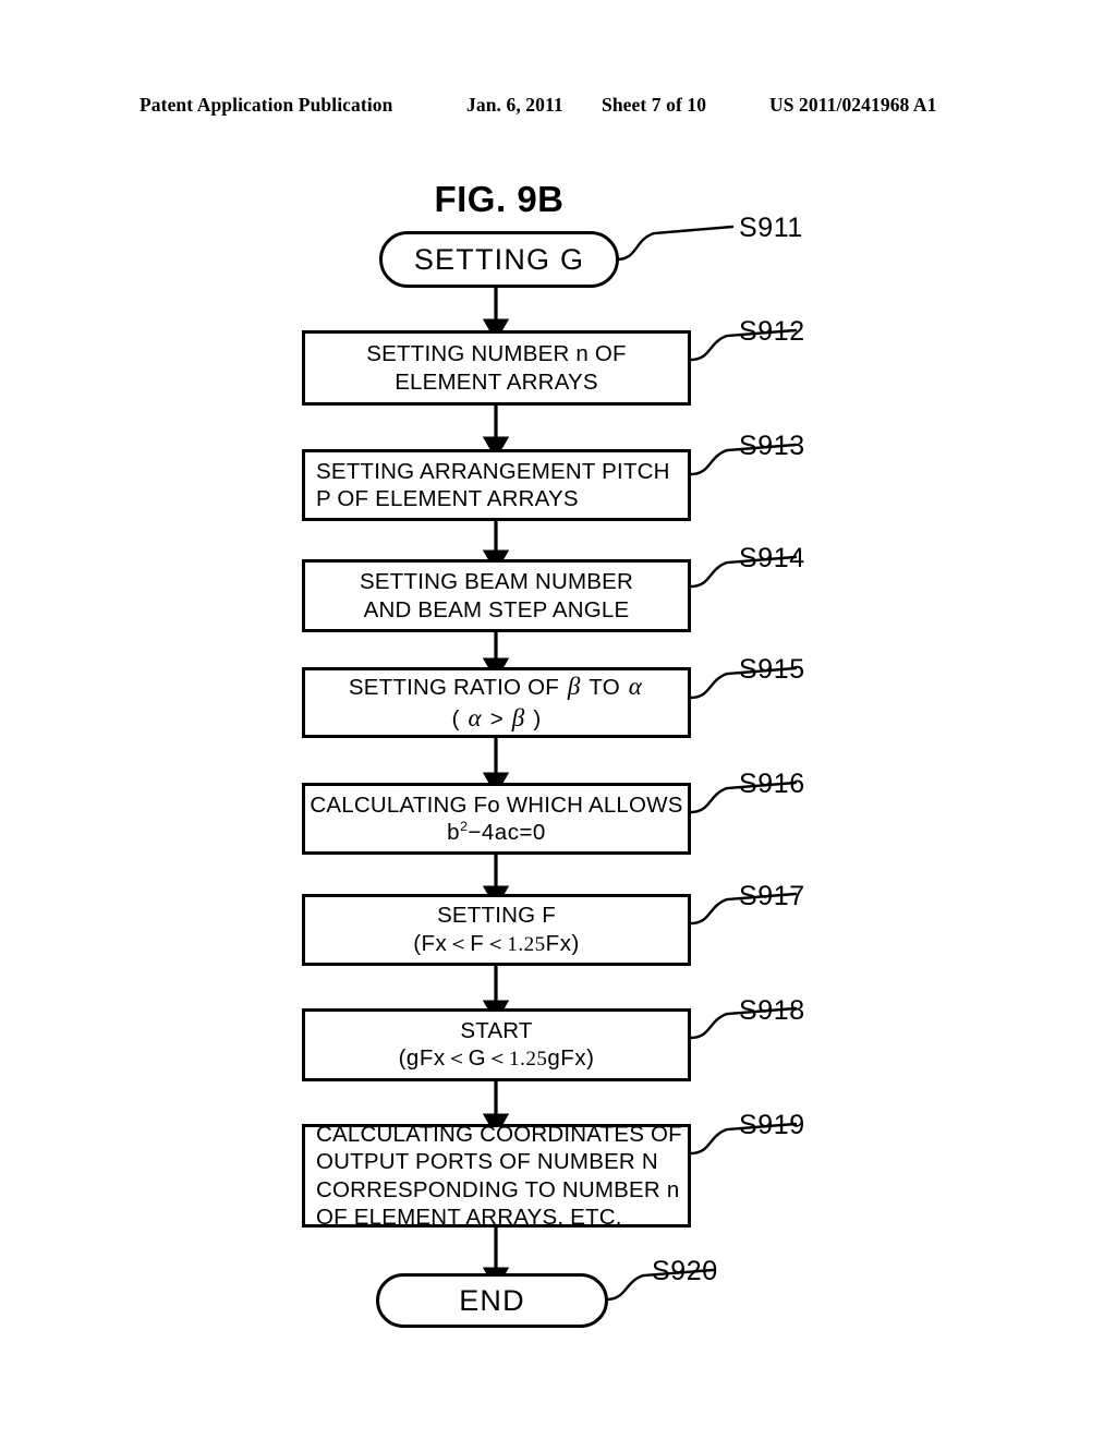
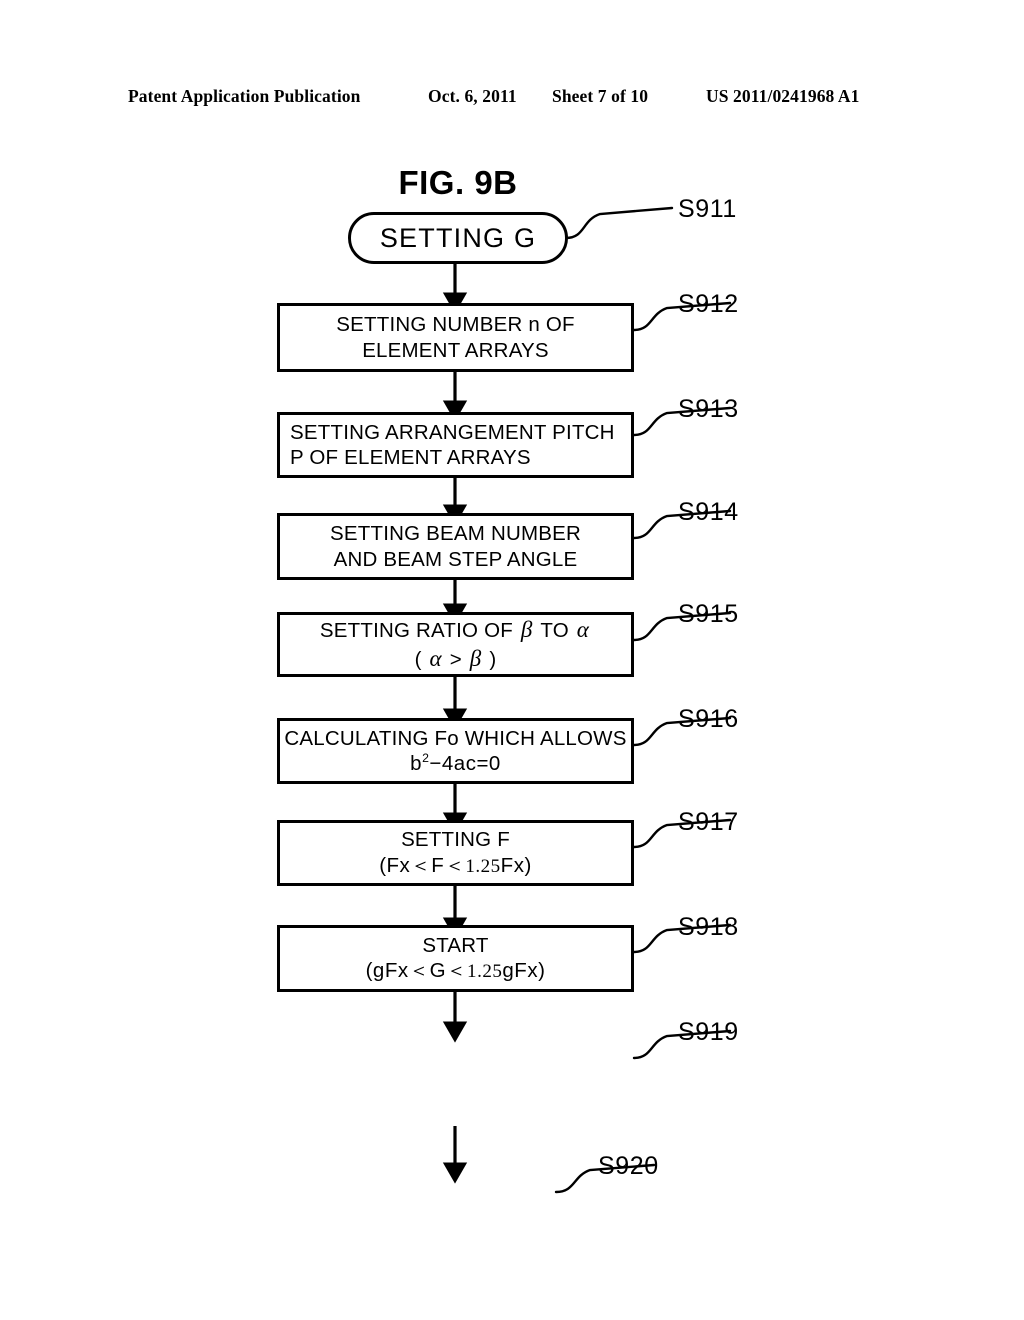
  Patent Application Publication
- Jan. 6, 2011
+ Oct. 6, 2011
  Sheet 7 of 10
  US 2011/0241968 A1
  FIG. 9B
  SETTING G
  S911
  SETTING NUMBER n OF
  ELEMENT ARRAYS
  S912
  SETTING ARRANGEMENT PITCH
  P OF ELEMENT ARRAYS
  S913
  SETTING BEAM NUMBER
  AND BEAM STEP ANGLE
  S914
  SETTING RATIO OF β TO α
  ( α > β )
  S915
  CALCULATING Fo WHICH ALLOWS
  b2−4ac=0
  S916
  SETTING F
  (Fx＜F＜1.25Fx)
  S917
  START
  (gFx＜G＜1.25gFx)
  S918
- CALCULATING COORDINATES OF
- OUTPUT PORTS OF NUMBER N
- CORRESPONDING TO NUMBER n
- OF ELEMENT ARRAYS, ETC.
  S919
- END
  S920
